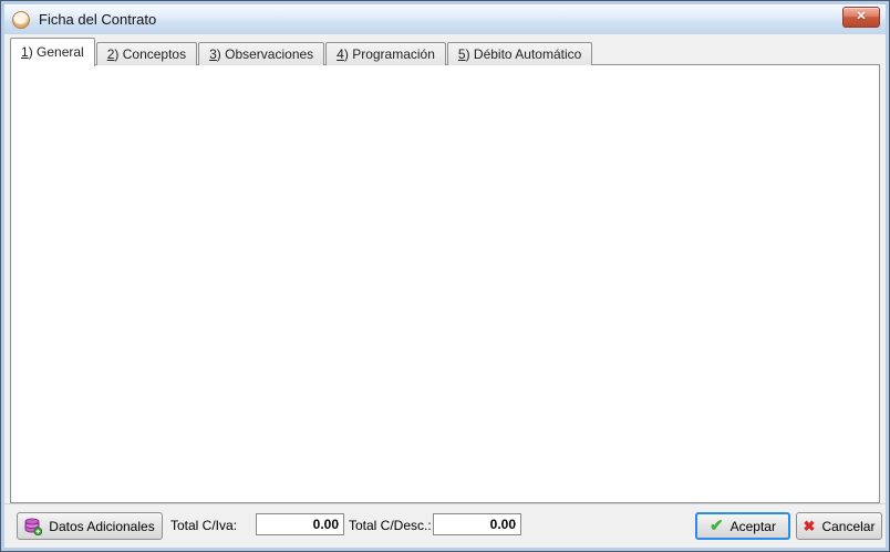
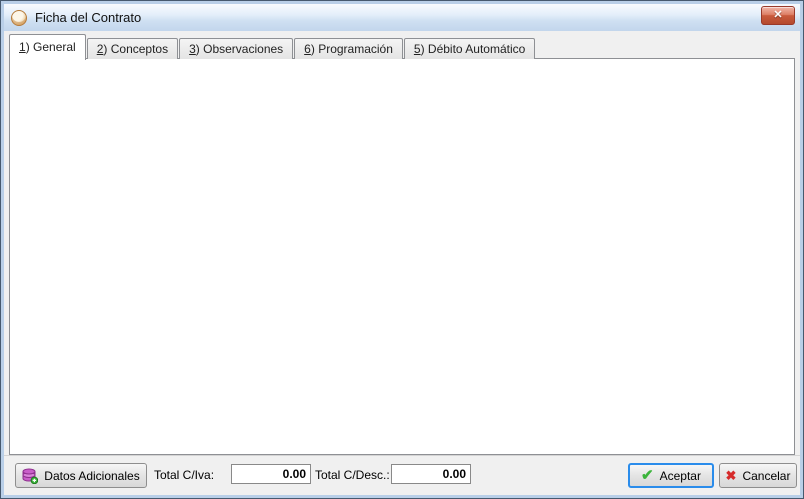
  Ficha del Contrato
  ✕
  1) General
  2) Conceptos
  3) Observaciones
- 4) Programación
+ 6) Programación
  5) Débito Automático
  Datos Adicionales
  Total C/Iva:
  0.00
  Total C/Desc.:
  0.00
  ✔
  Aceptar
  ✖
  Cancelar
